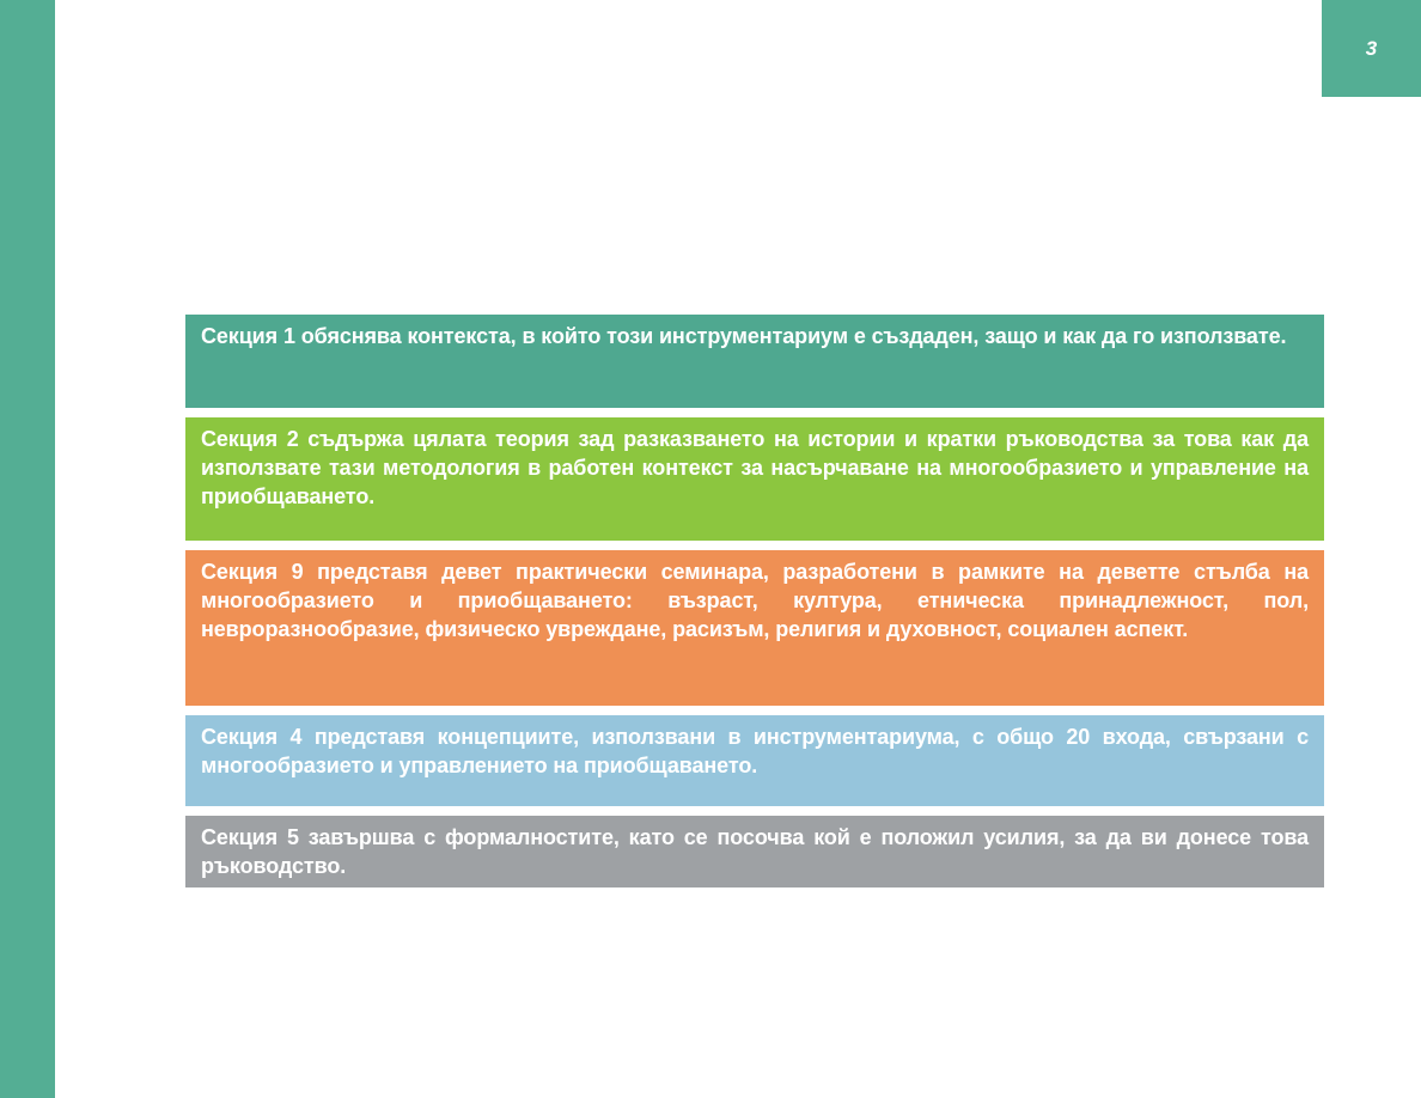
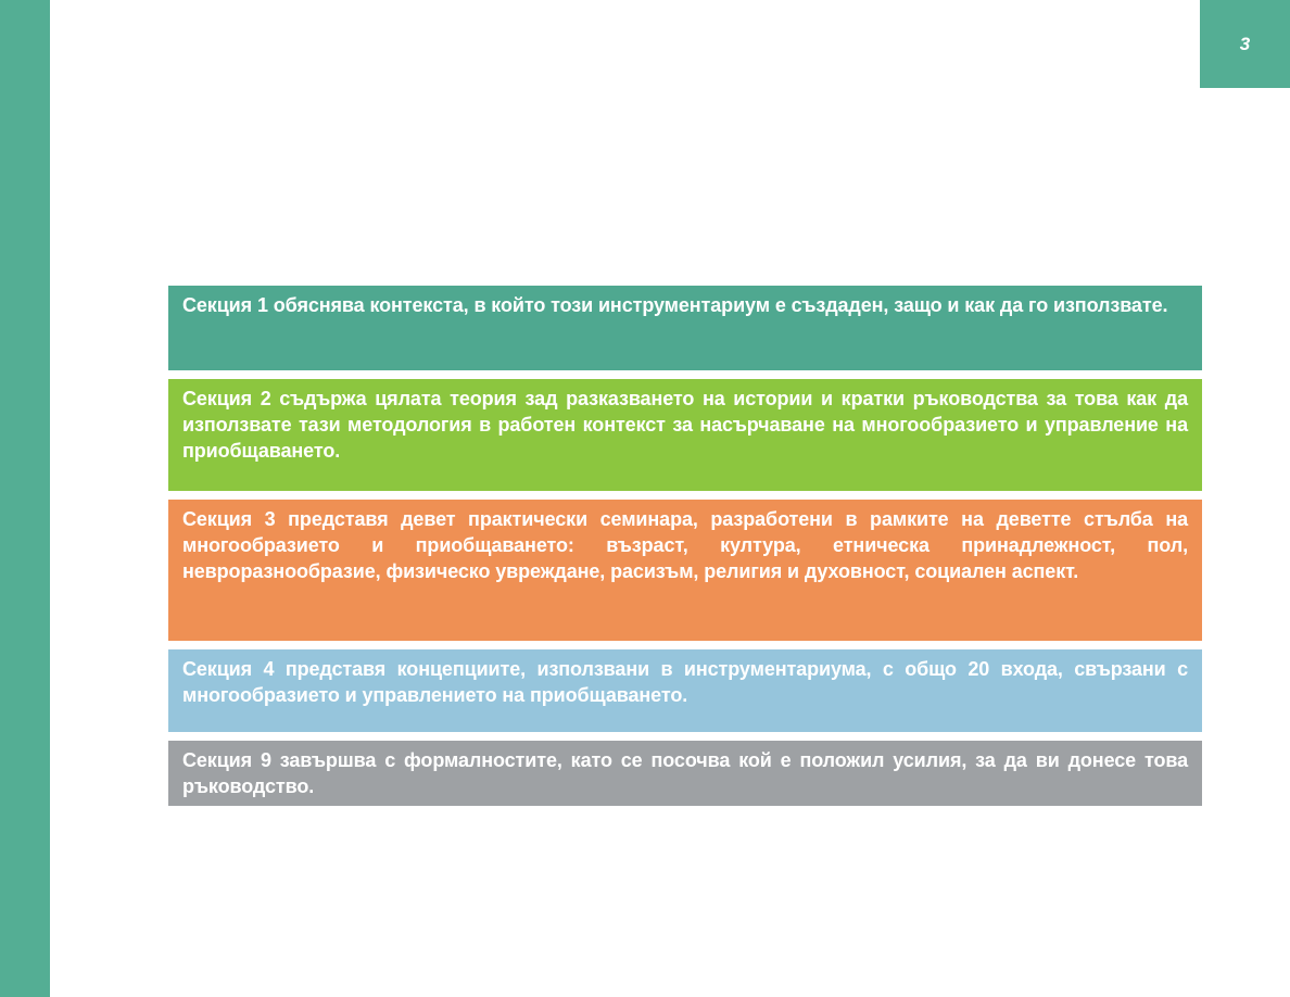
  3
  Секция 1 обяснява контекста, в който този инструментариум е създаден, защо и как да го използвате.
  Секция 2 съдържа цялата теория зад разказването на истории и кратки ръководства за това как да използвате тази методология в работен контекст за насърчаване на многообразието и управление на приобщаването.
- Секция 9 представя девет практически семинара, разработени в рамките на деветте стълба на многообразието и приобщаването: възраст, култура, етническа принадлежност, пол, невроразнообразие, физическо увреждане, расизъм, религия и духовност, социален аспект.
+ Секция 3 представя девет практически семинара, разработени в рамките на деветте стълба на многообразието и приобщаването: възраст, култура, етническа принадлежност, пол, невроразнообразие, физическо увреждане, расизъм, религия и духовност, социален аспект.
  Секция 4 представя концепциите, използвани в инструментариума, с общо 20 входа, свързани с многообразието и управлението на приобщаването.
- Секция 5 завършва с формалностите, като се посочва кой е положил усилия, за да ви донесе това ръководство.
+ Секция 9 завършва с формалностите, като се посочва кой е положил усилия, за да ви донесе това ръководство.
